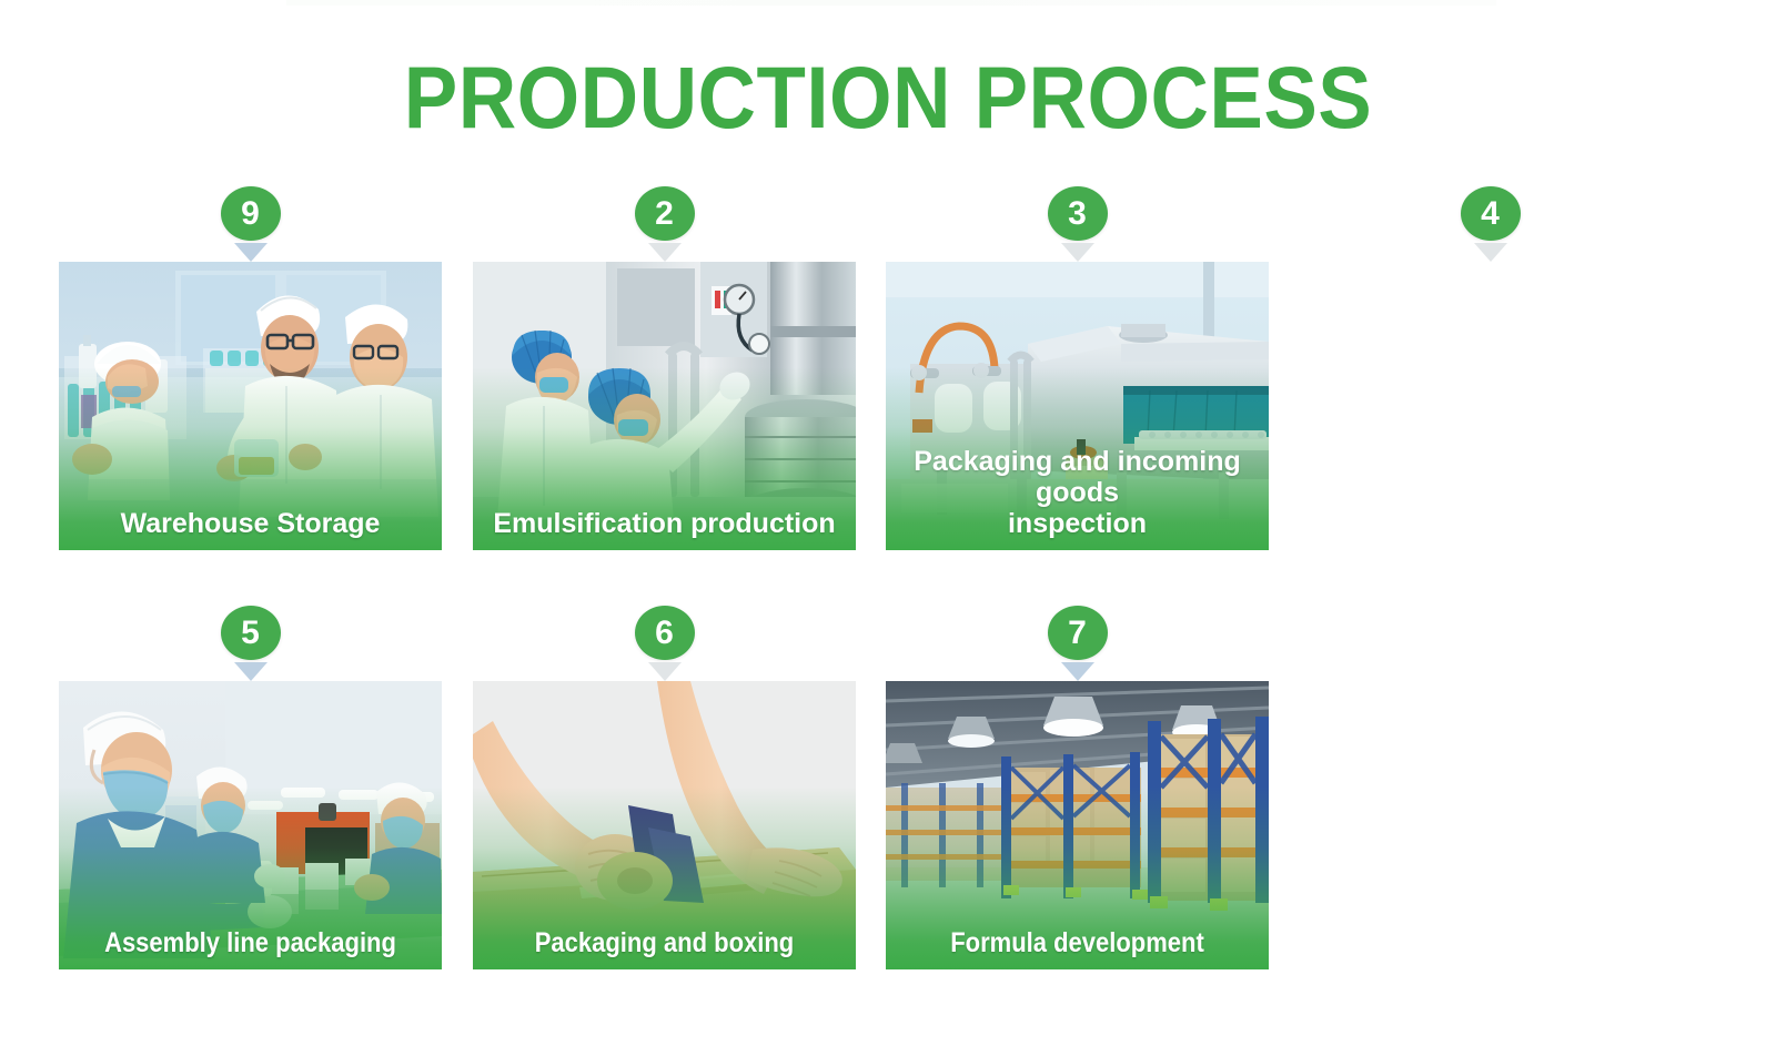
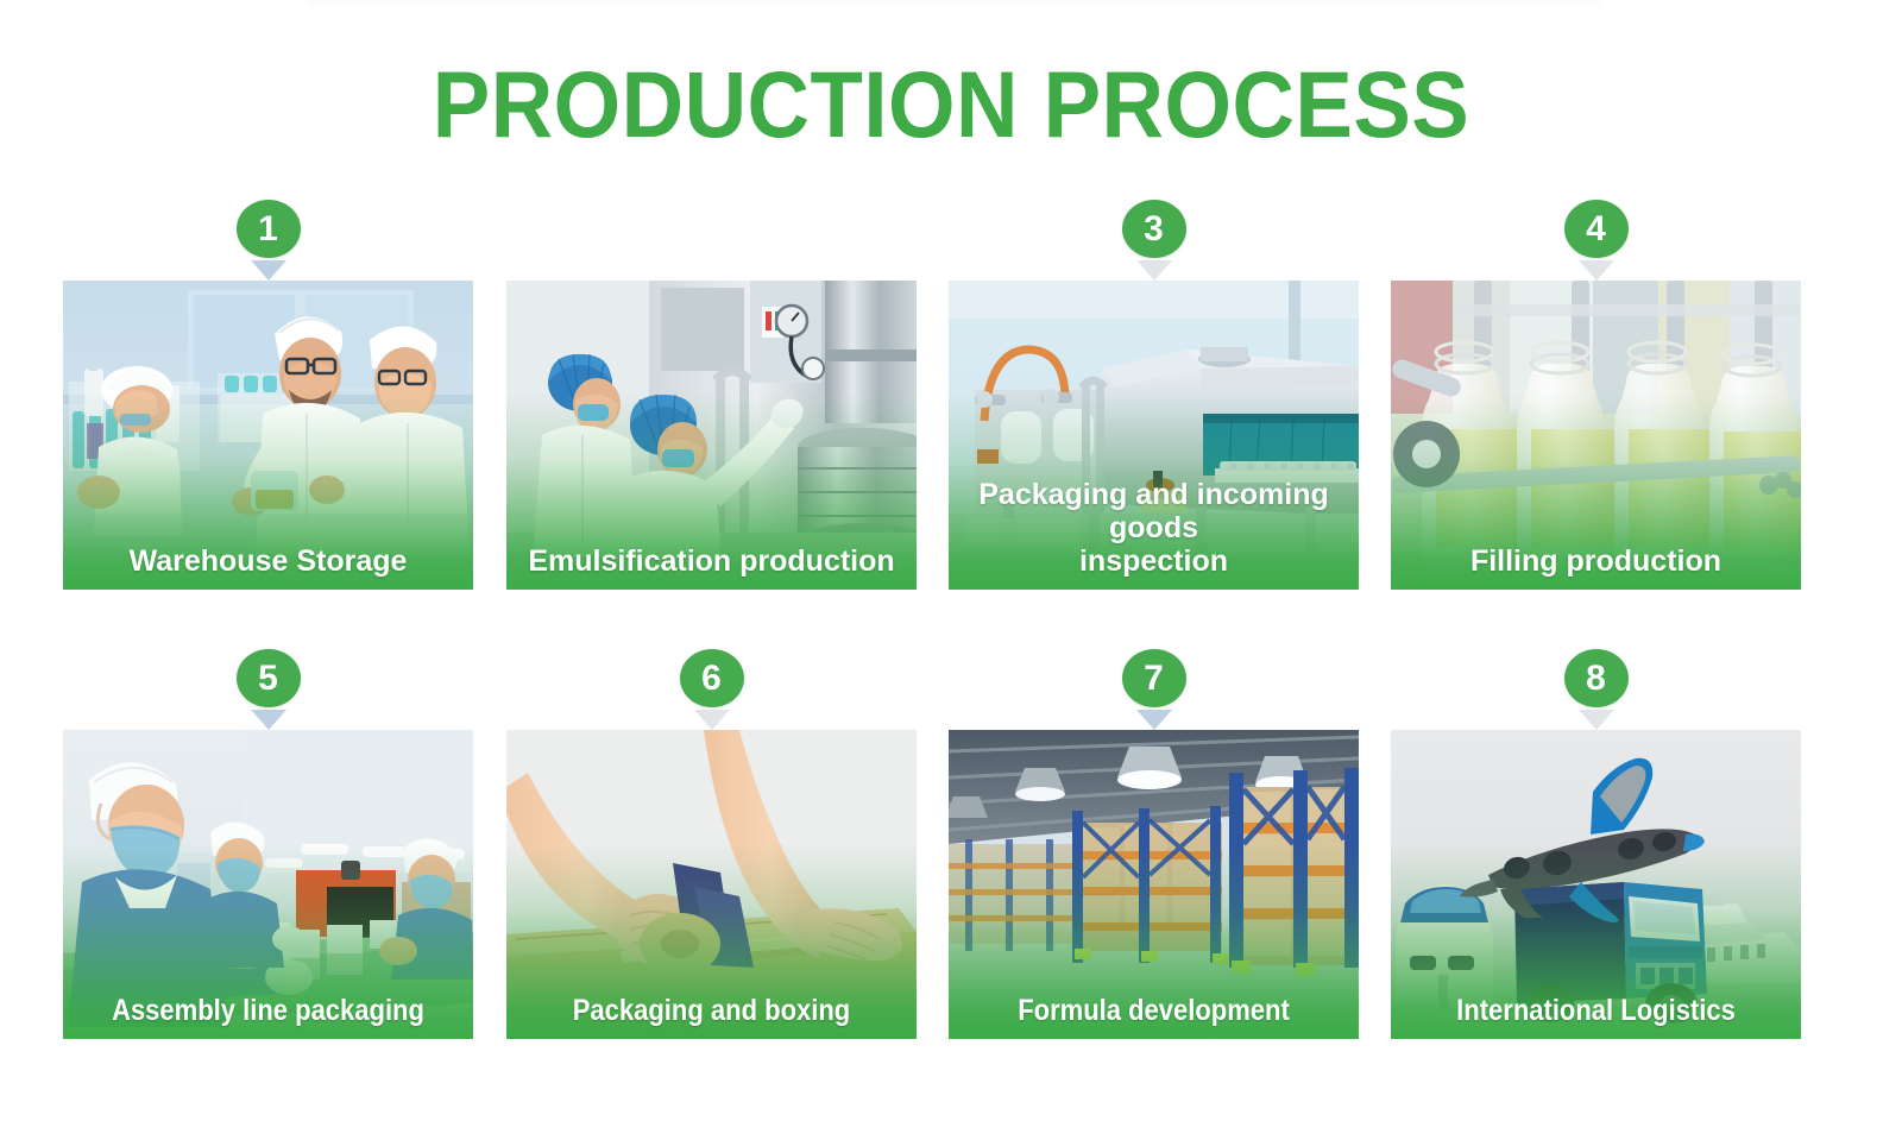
  PRODUCTION PROCESS
- 9
+ 1
  Warehouse Storage
- 2
  Emulsification production
  3
  Packaging and incoming goods
  inspection
  4
+ Filling production
  5
  Assembly line packaging
  6
  Packaging and boxing
  7
  Formula development
+ 8
+ International Logistics
